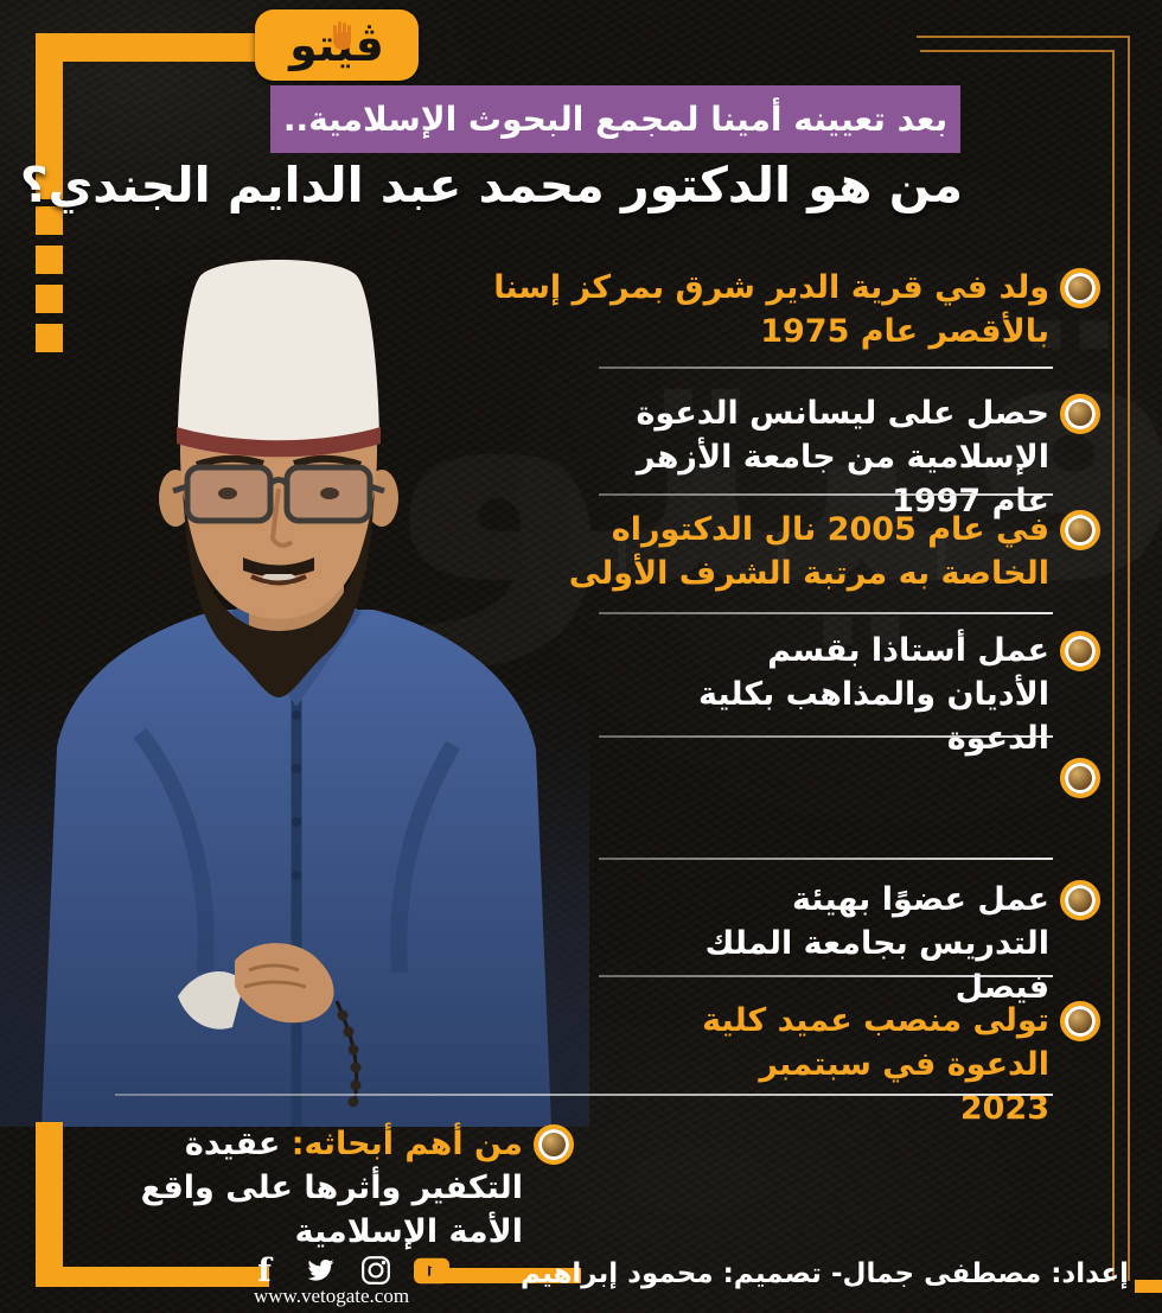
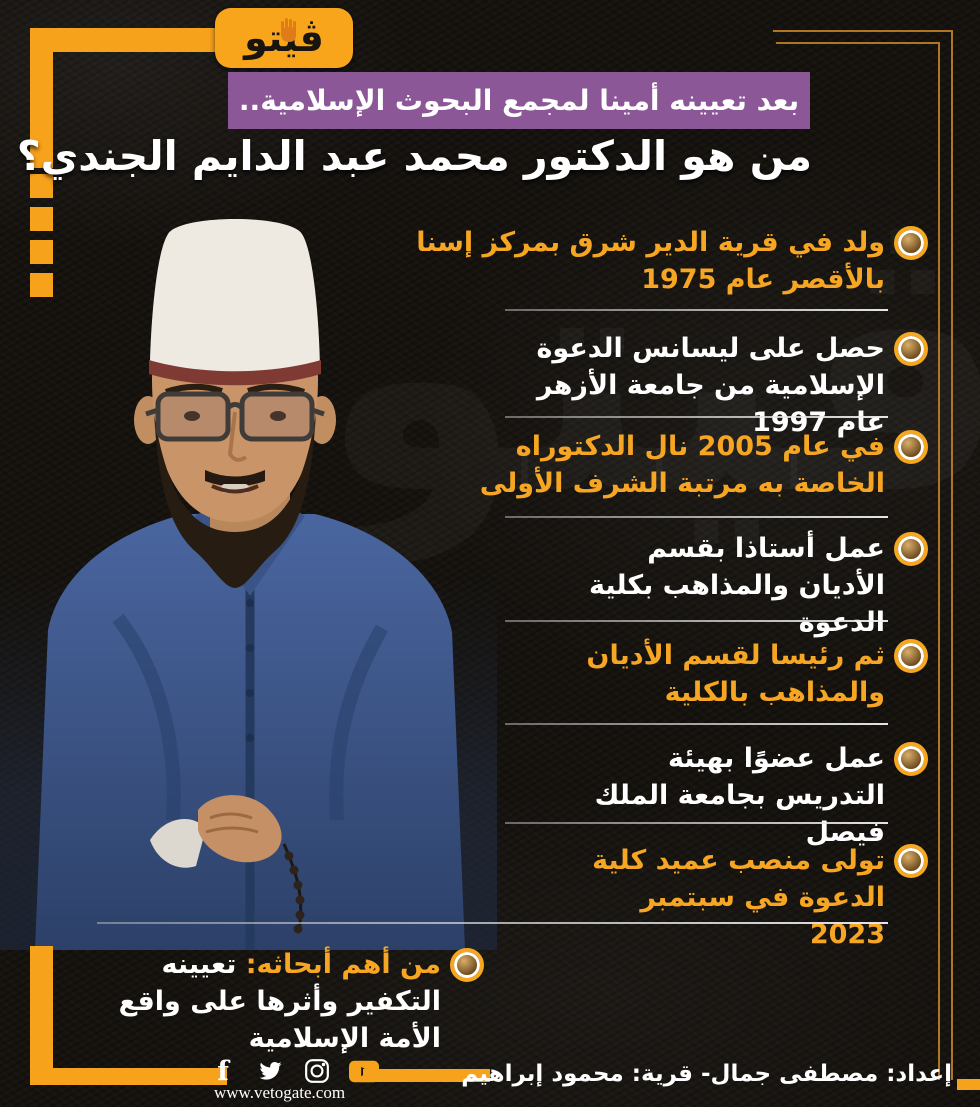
  ڤيتو
  ڤتو
  بعد تعيينه أمينا لمجمع البحوث الإسلامية..
  من هو الدكتور محمد عبد الدايم الجندي؟
  ولد في قرية الدير شرق بمركز إسنا بالأقصر عام 1975
  حصل على ليسانس الدعوة الإسلامية من جامعة الأزهر عام 1997
  في عام 2005 نال الدكتوراه الخاصة به مرتبة الشرف الأولى
  عمل أستاذا بقسم الأديان والمذاهب بكلية الدعوة
+ ثم رئيسا لقسم الأديان والمذاهب بالكلية
  عمل عضوًا بهيئة التدريس بجامعة الملك فيصل
  تولى منصب عميد كلية الدعوة في سبتمبر 2023
- من أهم أبحاثه: عقيدة التكفير وأثرها على واقع الأمة الإسلامية
+ من أهم أبحاثه: تعيينه التكفير وأثرها على واقع الأمة الإسلامية
  f
  www.vetogate.com
- إعداد: مصطفى جمال- تصميم: محمود إبراهيم
+ إعداد: مصطفى جمال- قرية: محمود إبراهيم
